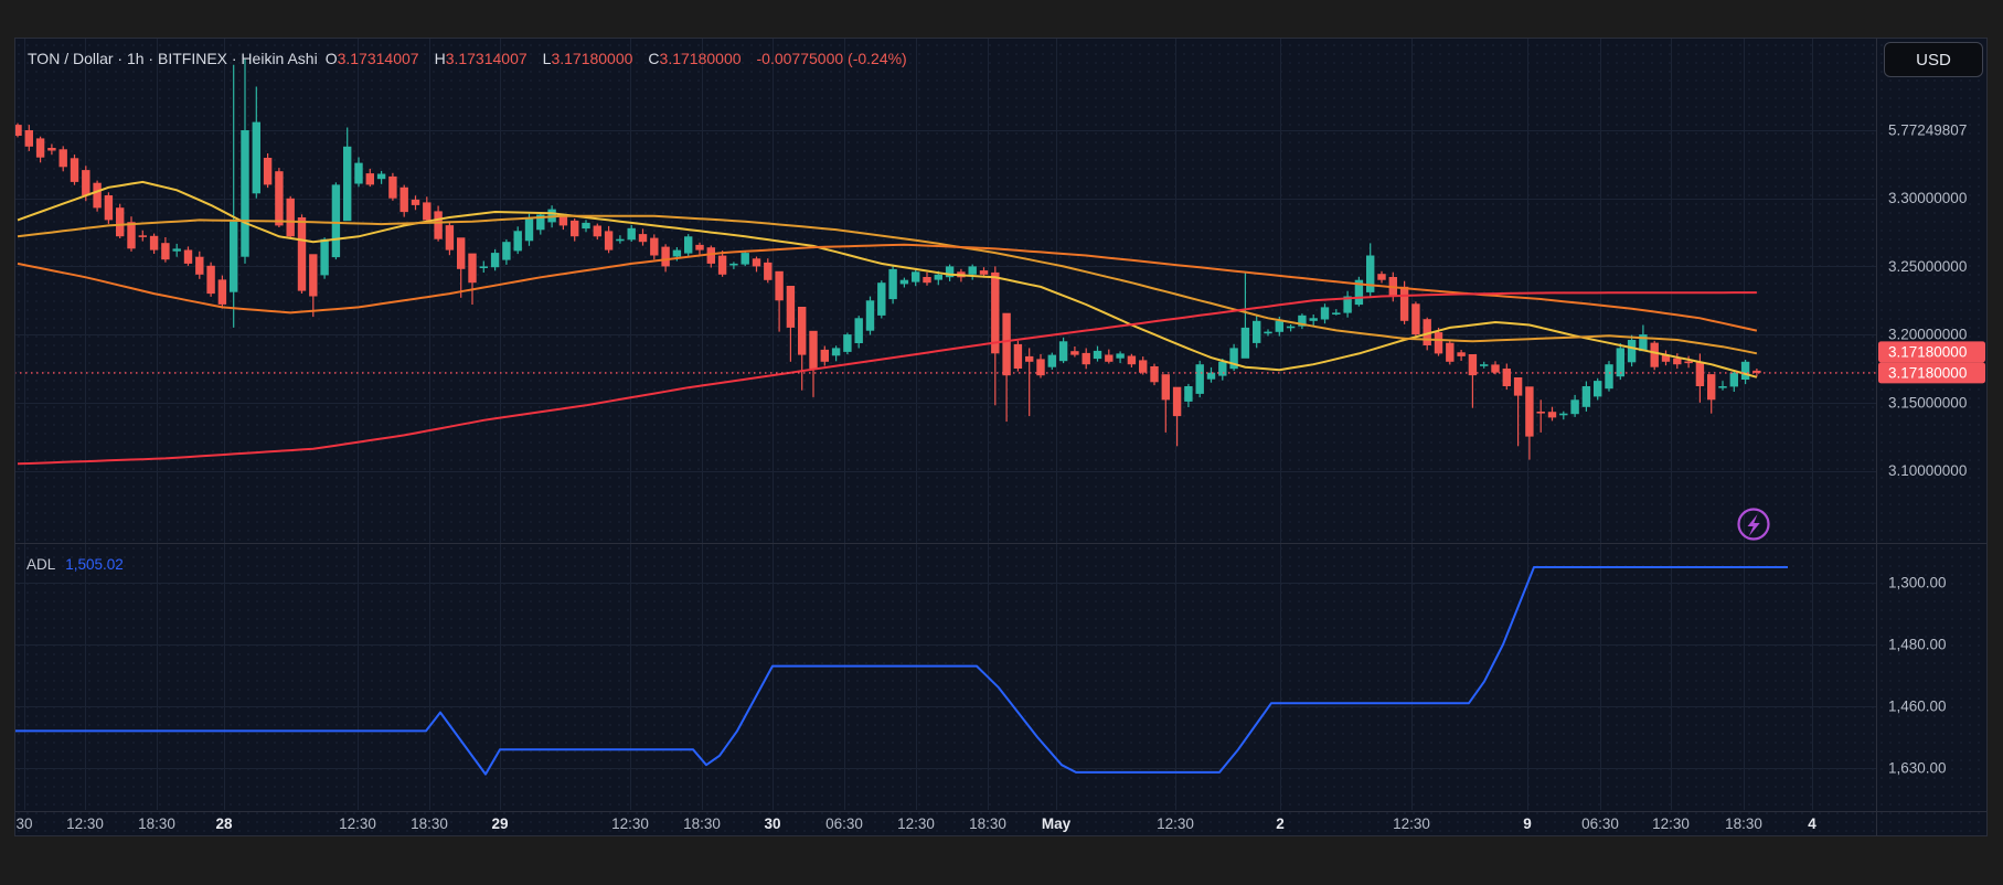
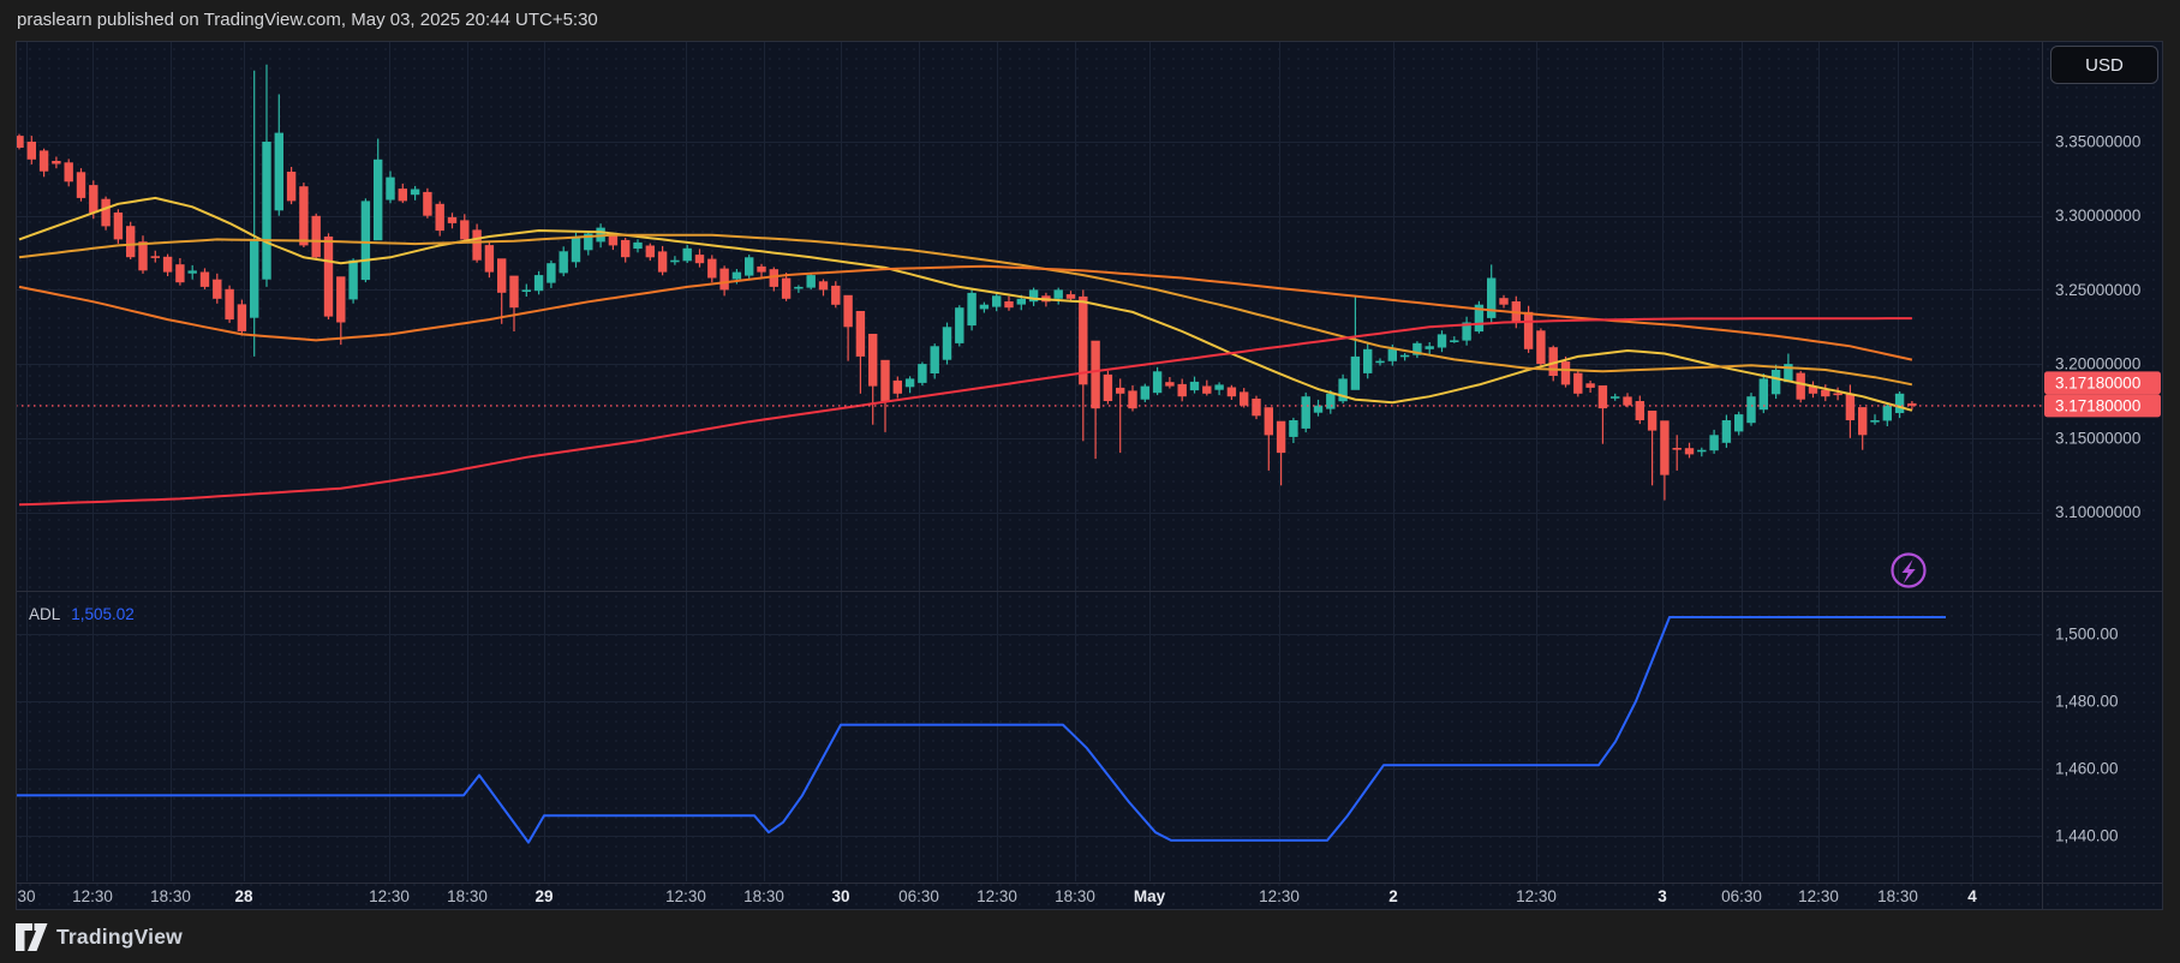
+ praslearn published on TradingView.com, May 03, 2025 20:44 UTC+5:30
- 5.77249807
+ 3.35000000
  3.30000000
  3.25000000
  3.20000000
  3.15000000
  3.10000000
  3.17180000
  3.17180000
- 1,300.00
+ 1,500.00
  1,480.00
  1,460.00
- 1,630.00
+ 1,440.00
  30
  12:30
  18:30
  28
  12:30
  18:30
  29
  12:30
  18:30
  30
  06:30
  12:30
  18:30
  May
  12:30
  2
  12:30
- 9
+ 3
  06:30
  12:30
  18:30
  4
- TON / Dollar · 1h · BITFINEX · Heikin Ashi O3.17314007 H3.17314007 L3.17180000 C3.17180000 -0.00775000 (-0.24%)
  USD
  ADL 1,505.02
+ TradingView
